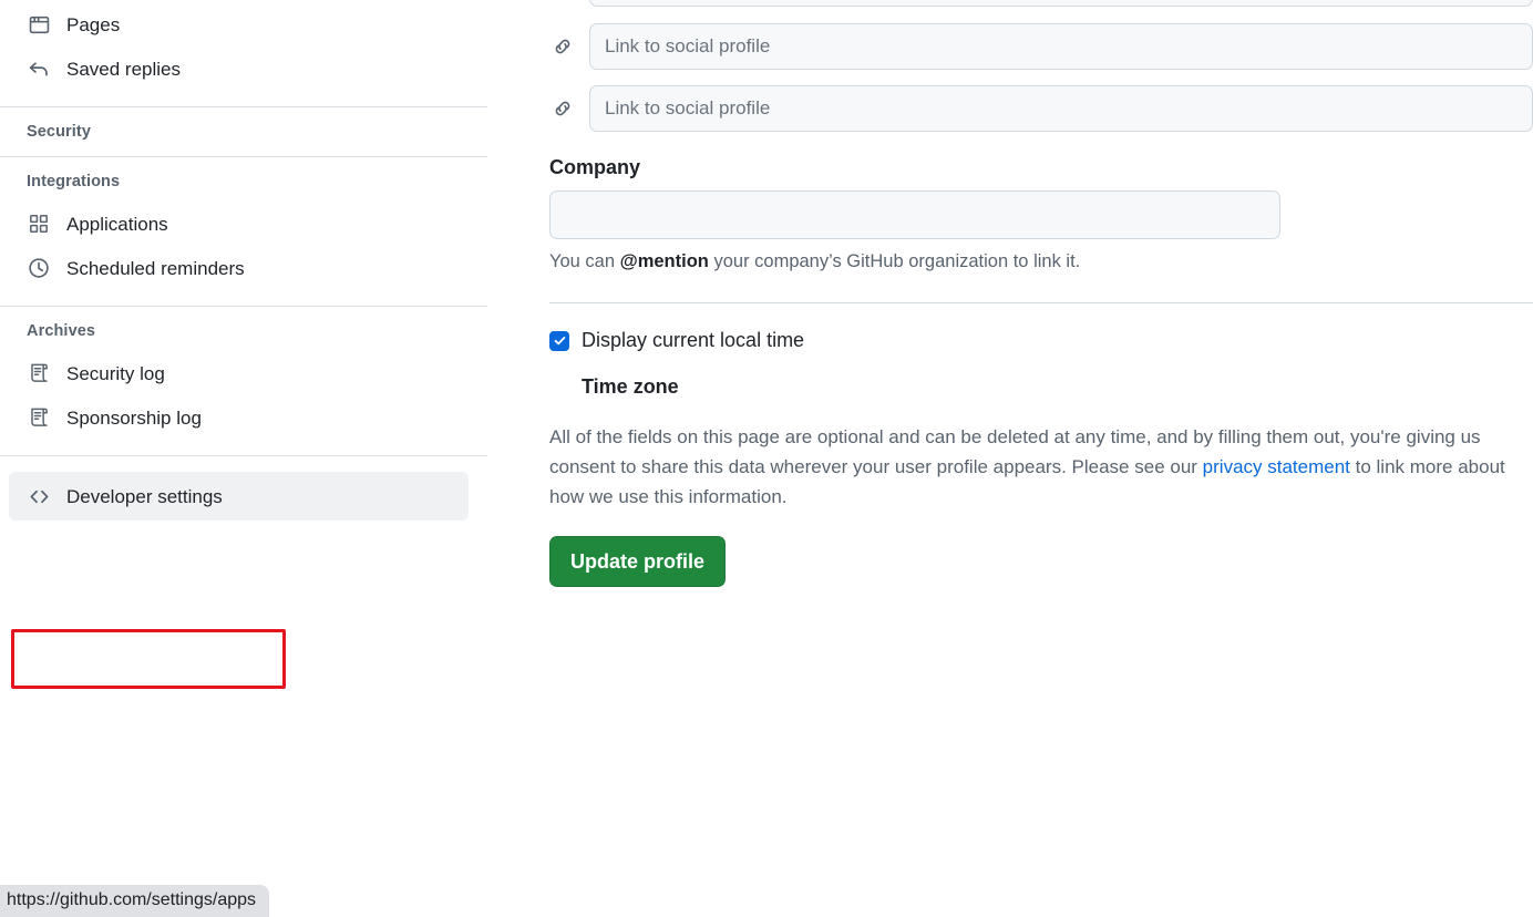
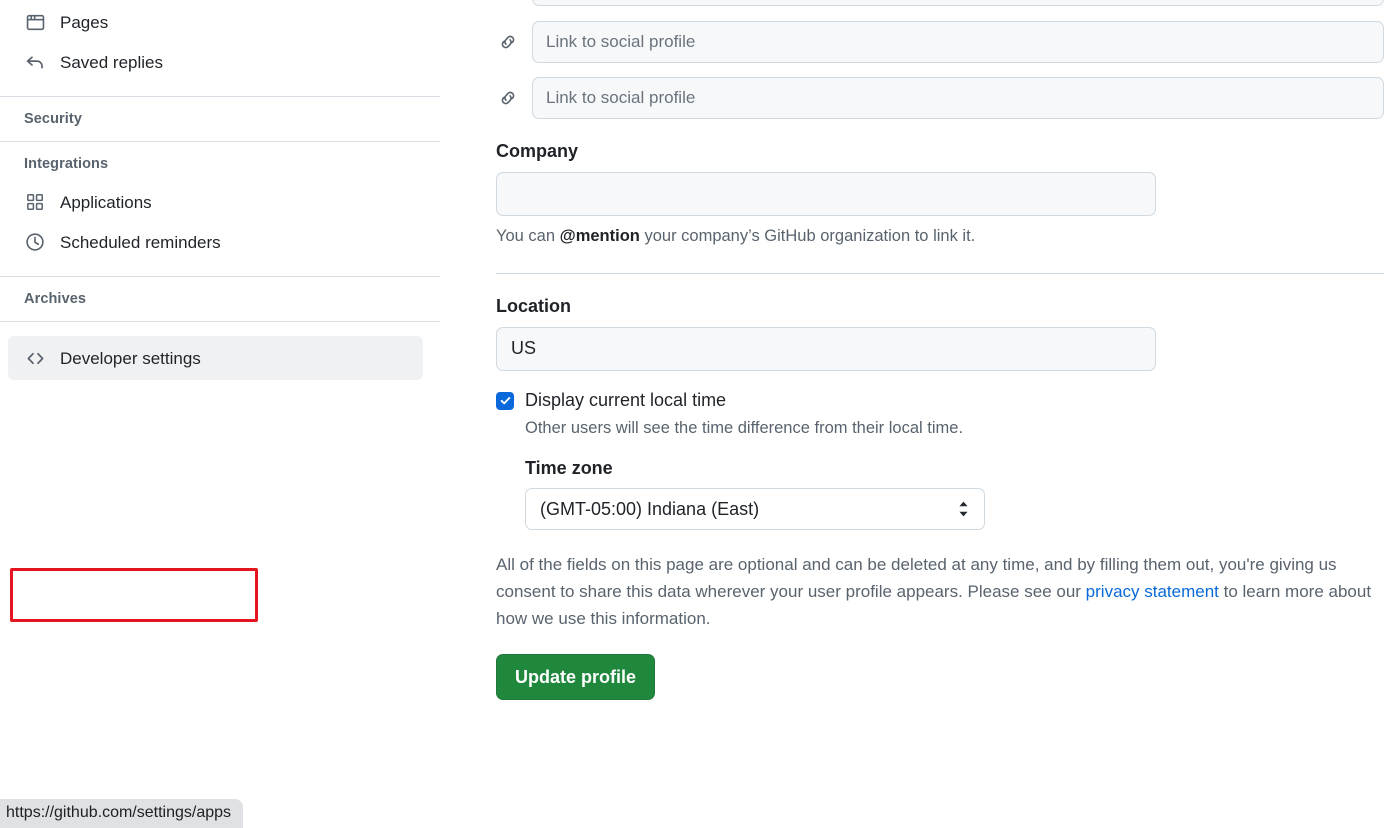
  Pages
  Saved replies
  Security
  Integrations
  Applications
  Scheduled reminders
  Archives
- Security log
- Sponsorship log
  Developer settings
  Link to social profile
  Link to social profile
  Company
  You can @mention your company’s GitHub organization to link it.
+ Location
+ US
  Display current local time
+ Other users will see the time difference from their local time.
  Time zone
+ (GMT-05:00) Indiana (East)
- All of the fields on this page are optional and can be deleted at any time, and by filling them out, you're giving us consent to share this data wherever your user profile appears. Please see our privacy statement to link more about how we use this information.
+ All of the fields on this page are optional and can be deleted at any time, and by filling them out, you're giving us consent to share this data wherever your user profile appears. Please see our privacy statement to learn more about how we use this information.
  Update profile
  https://github.com/settings/apps
